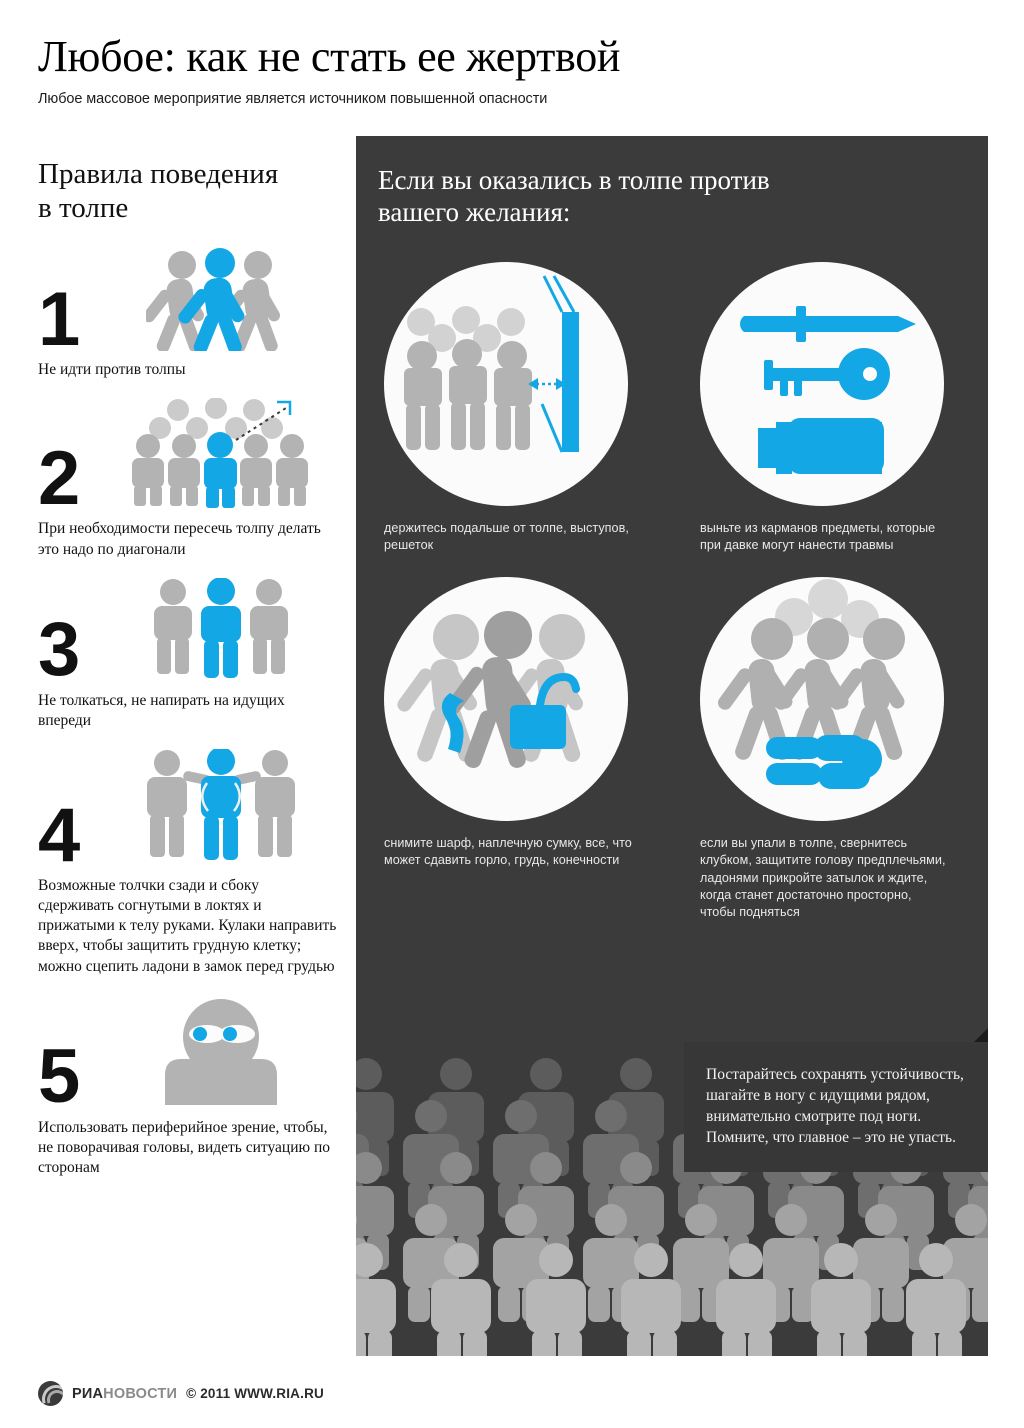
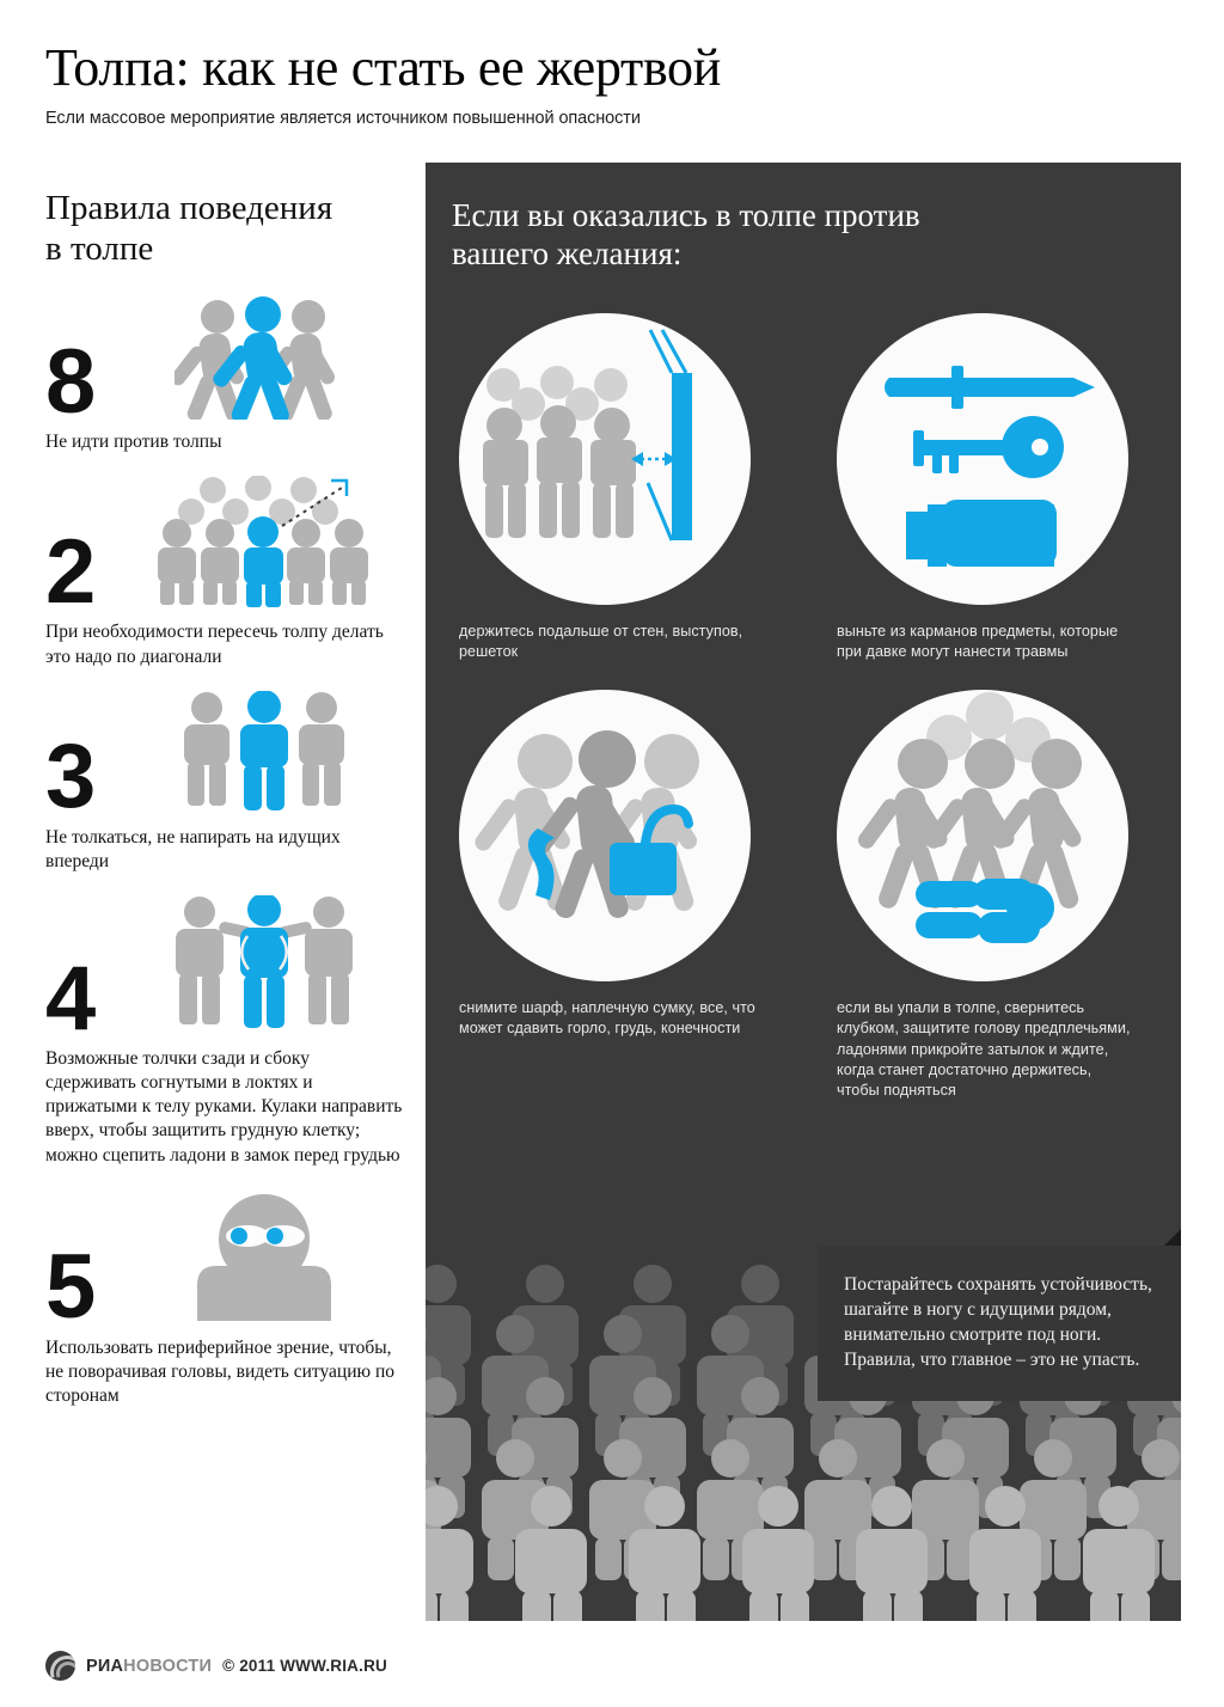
- Любое: как не стать ее жертвой
+ Толпа: как не стать ее жертвой
- Любое массовое мероприятие является источником повышенной опасности
+ Если массовое мероприятие является источником повышенной опасности
  Правила поведения
  в толпе
- 1
+ 8
  Не идти против толпы
  2
  При необходимости пересечь толпу делать это надо по диагонали
  3
  Не толкаться, не напирать на идущих впереди
  4
  Возможные толчки сзади и сбоку сдерживать согнутыми в локтях и прижатыми к телу руками. Кулаки направить вверх, чтобы защитить грудную клетку; можно сцепить ладони в замок перед грудью
  5
  Использовать периферийное зрение, чтобы, не поворачивая головы, видеть ситуацию по сторонам
  Если вы оказались в толпе против
  вашего желания:
- держитесь подальше от толпе, выступов, решеток
+ держитесь подальше от стен, выступов, решеток
  выньте из карманов предметы, которые при давке могут нанести травмы
  снимите шарф, наплечную сумку, все, что может сдавить горло, грудь, конечности
- если вы упали в толпе, свернитесь клубком, защитите голову предплечьями, ладонями прикройте затылок и ждите, когда станет достаточно просторно, чтобы подняться
+ если вы упали в толпе, свернитесь клубком, защитите голову предплечьями, ладонями прикройте затылок и ждите, когда станет достаточно держитесь, чтобы подняться
- Постарайтесь сохранять устойчивость, шагайте в ногу с идущими рядом, внимательно смотрите под ноги. Помните, что главное – это не упасть.
+ Постарайтесь сохранять устойчивость, шагайте в ногу с идущими рядом, внимательно смотрите под ноги. Правила, что главное – это не упасть.
  РИАНОВОСТИ
  © 2011 WWW.RIA.RU
